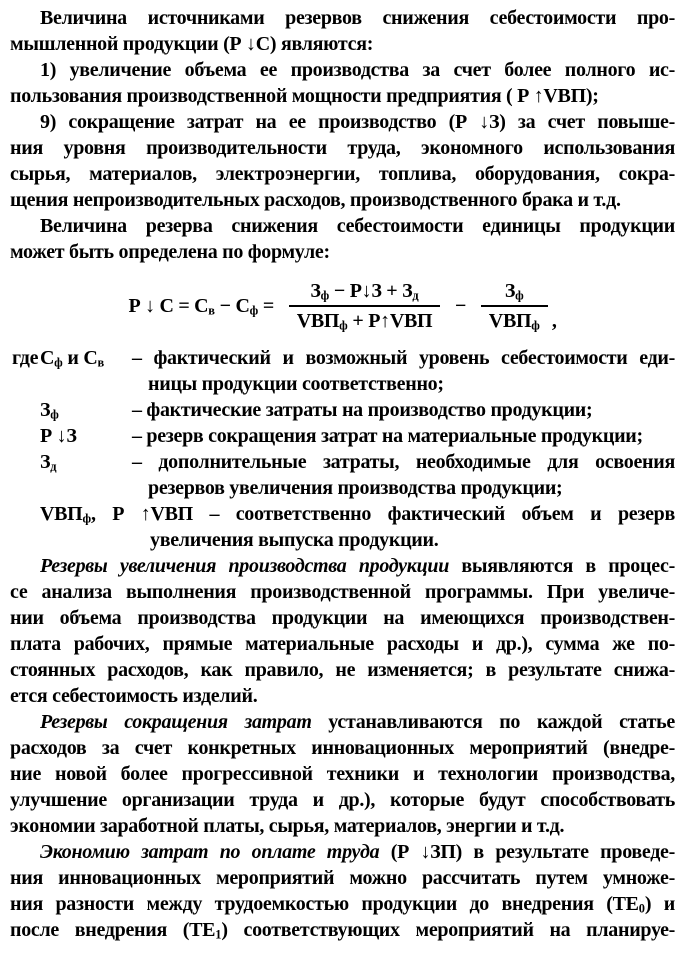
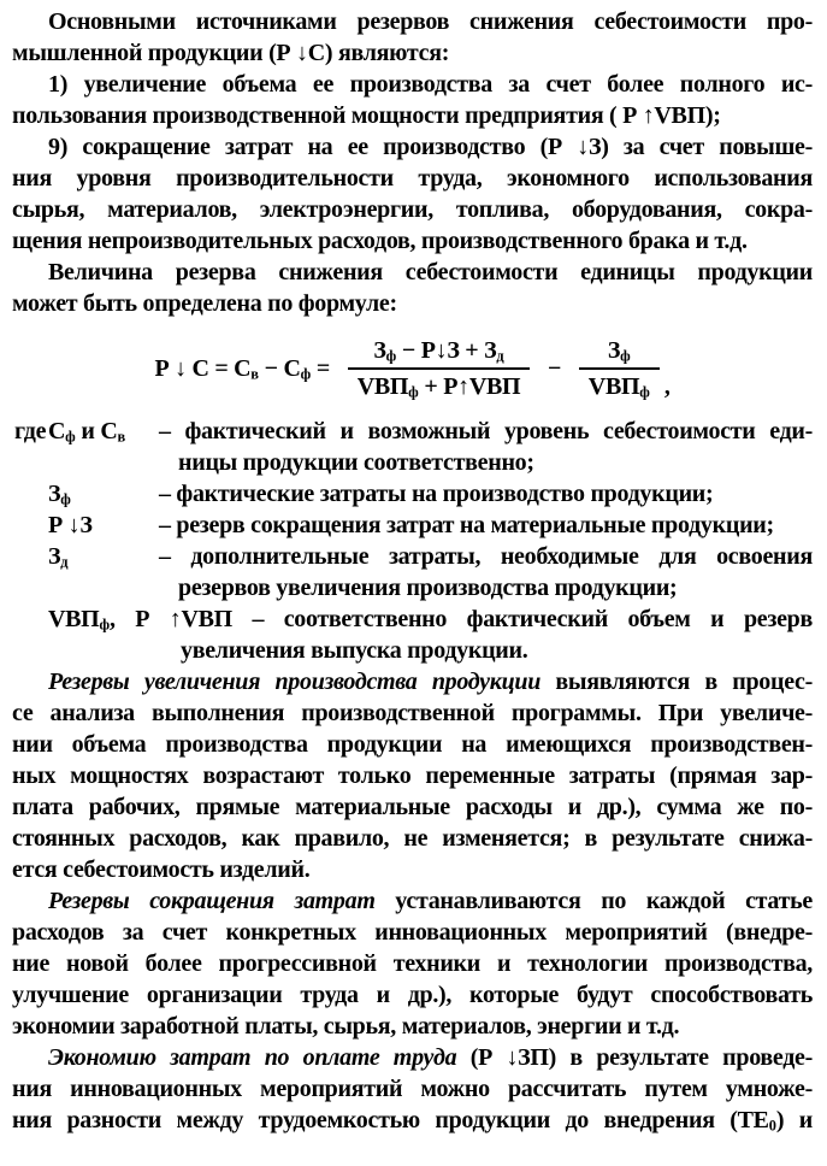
- Величина источниками резервов снижения себестоимости про-
+ Основными источниками резервов снижения себестоимости про-
  мышленной продукции (Р ↓С) являются:
  1) увеличение объема ее производства за счет более полного ис-
  пользования производственной мощности предприятия ( Р ↑VВП);
  9) сокращение затрат на ее производство (Р ↓З) за счет повыше-
  ния уровня производительности труда, экономного использования
  сырья, материалов, электроэнергии, топлива, оборудования, сокра-
  щения непроизводительных расходов, производственного брака и т.д.
  Величина резерва снижения себестоимости единицы продукции
  может быть определена по формуле:
  Р ↓ С = Св − Сф =
  Зф − Р↓З + Зд
  VВПф + Р↑VВП
  −
  Зф
  VВПф
  ,
  где
  Сф и Св
  – фактический и возможный уровень себестоимости еди-
  ницы продукции соответственно;
  Зф
  – фактические затраты на производство продукции;
  Р ↓З
  – резерв сокращения затрат на материальные продукции;
  Зд
  – дополнительные затраты, необходимые для освоения
  резервов увеличения производства продукции;
  VВПф, Р ↑VВП – соответственно фактический объем и резерв
  увеличения выпуска продукции.
  Резервы увеличения производства продукции выявляются в процес-
  се анализа выполнения производственной программы. При увеличе-
  нии объема производства продукции на имеющихся производствен-
+ ных мощностях возрастают только переменные затраты (прямая зар-
  плата рабочих, прямые материальные расходы и др.), сумма же по-
  стоянных расходов, как правило, не изменяется; в результате снижа-
  ется себестоимость изделий.
  Резервы сокращения затрат устанавливаются по каждой статье
  расходов за счет конкретных инновационных мероприятий (внедре-
  ние новой более прогрессивной техники и технологии производства,
  улучшение организации труда и др.), которые будут способствовать
  экономии заработной платы, сырья, материалов, энергии и т.д.
  Экономию затрат по оплате труда (Р ↓ЗП) в результате проведе-
  ния инновационных мероприятий можно рассчитать путем умноже-
  ния разности между трудоемкостью продукции до внедрения (ТЕ0) и
- после внедрения (ТЕ1) соответствующих мероприятий на планируе-
